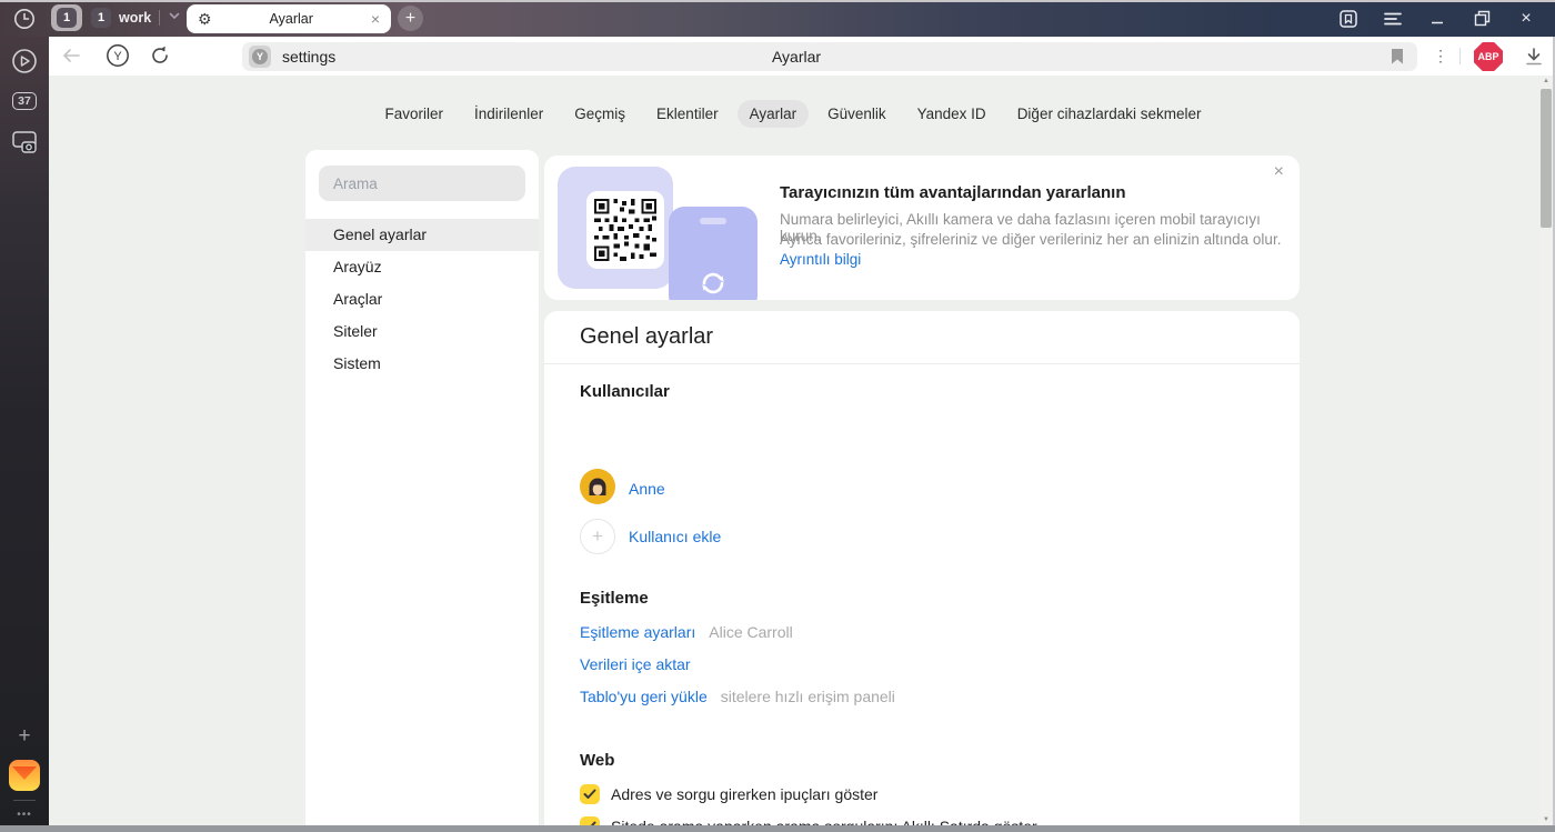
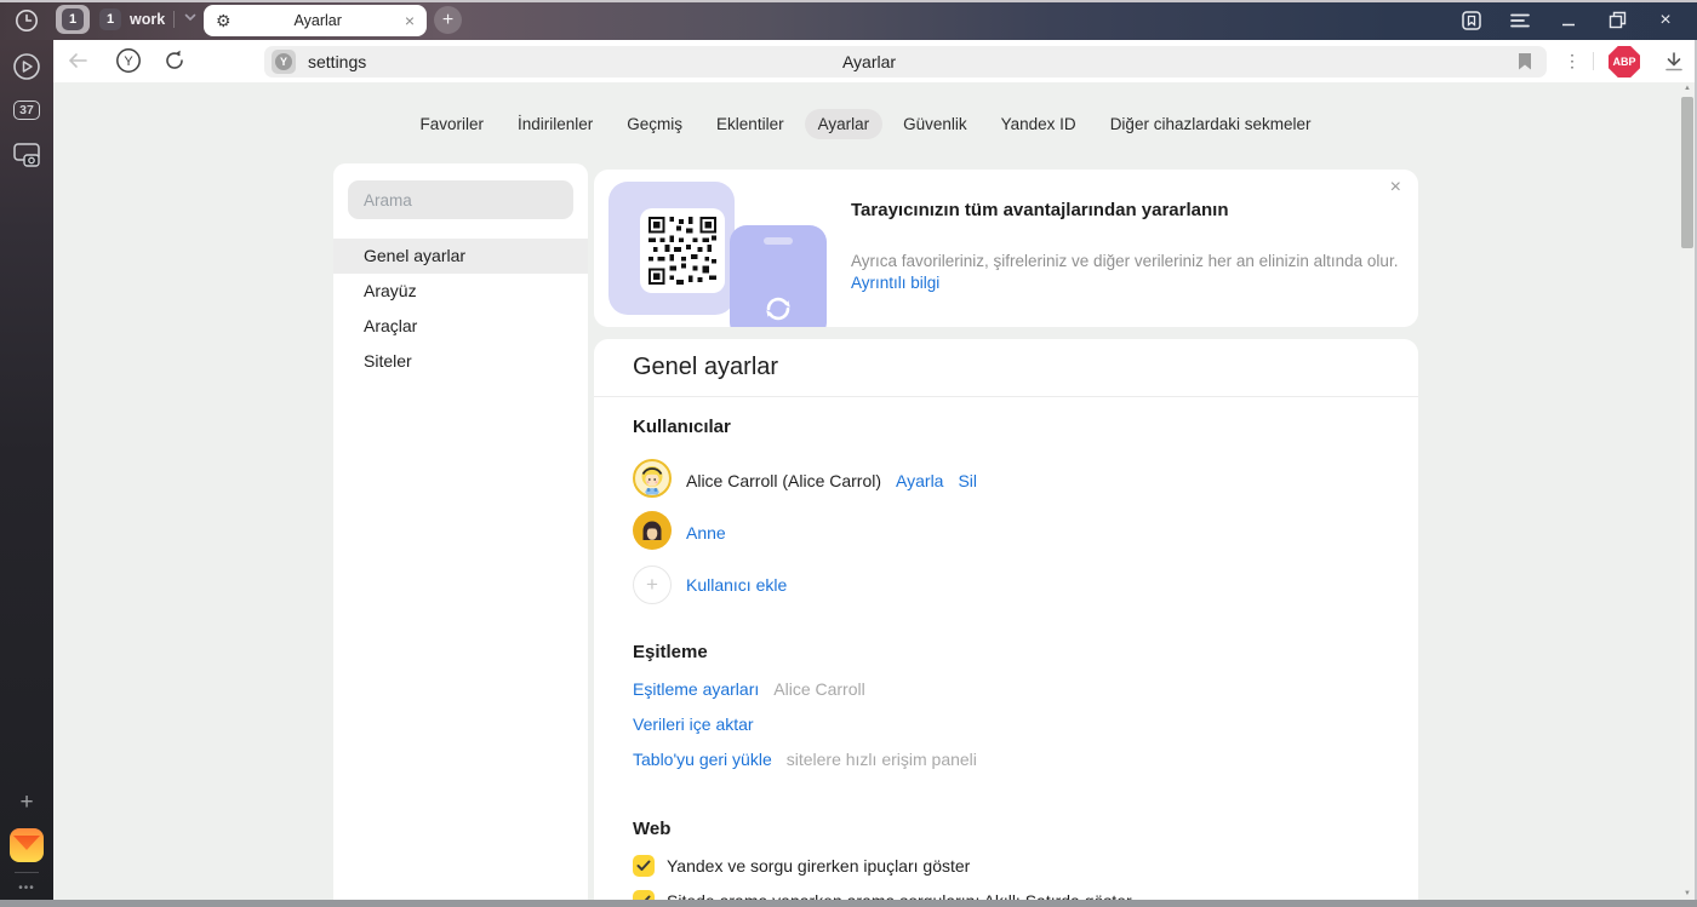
  1
  1
  work
  ⚙
  Ayarlar
  ×
  +
  ×
  Y
  Y
  settings
  Ayarlar
  ⋮
  ABP
  37
  +
  •••
  Favoriler
  İndirilenler
  Geçmiş
  Eklentiler
  Ayarlar
  Güvenlik
  Yandex ID
  Diğer cihazlardaki sekmeler
  Arama
  Genel ayarlar
  Arayüz
  Araçlar
  Siteler
- Sistem
  ×
  Tarayıcınızın tüm avantajlarından yararlanın
- Numara belirleyici, Akıllı kamera ve daha fazlasını içeren mobil tarayıcıyı kurun.
  Ayrıca favorileriniz, şifreleriniz ve diğer verileriniz her an elinizin altında olur.
  Ayrıntılı bilgi
  Genel ayarlar
  Kullanıcılar
+ Alice Carroll (Alice Carrol)
+ Ayarla
+ Sil
  Anne
  +
  Kullanıcı ekle
  Eşitleme
  Eşitleme ayarları
  Alice Carroll
  Verileri içe aktar
  Tablo'yu geri yükle
  sitelere hızlı erişim paneli
  Web
- Adres ve sorgu girerken ipuçları göster
+ Yandex ve sorgu girerken ipuçları göster
